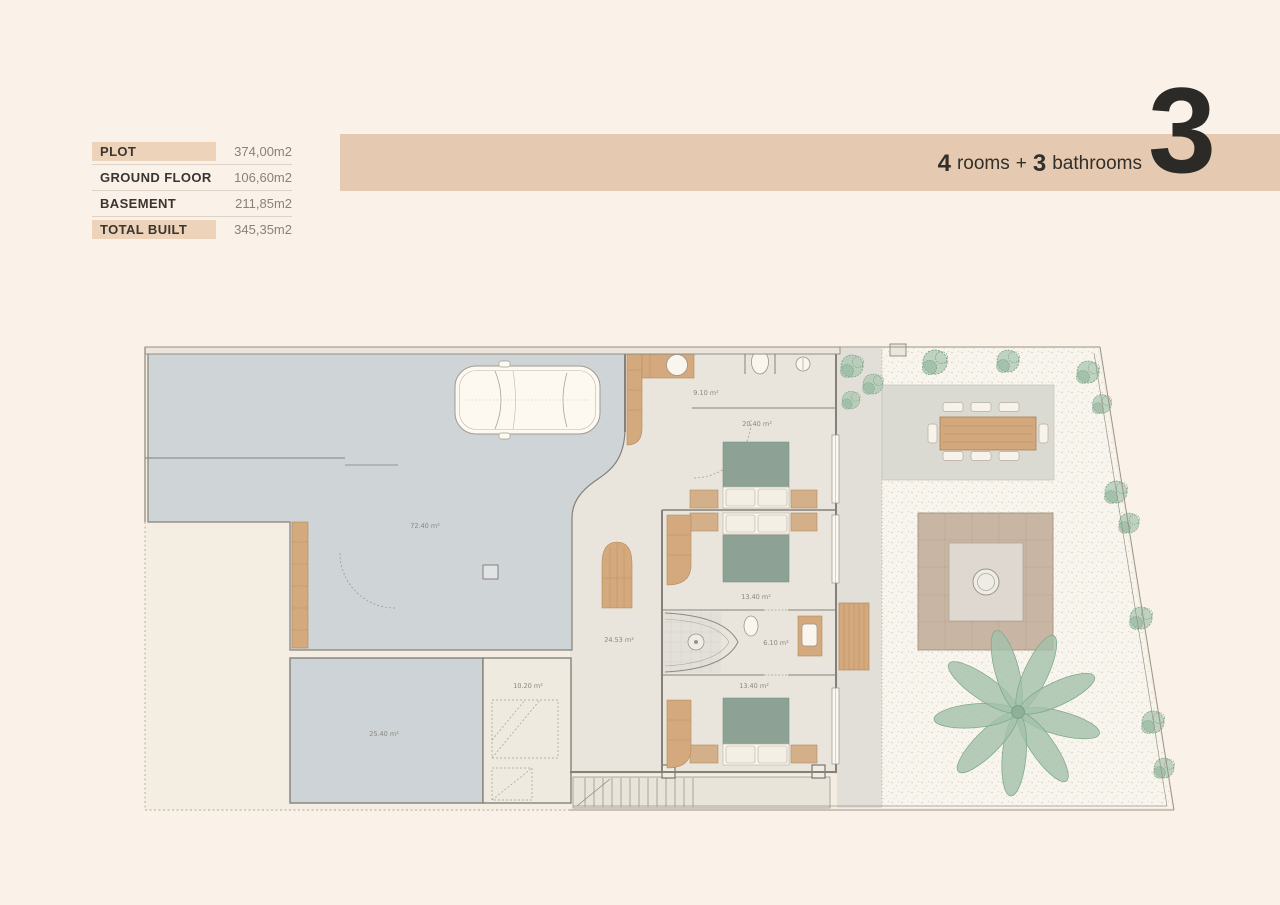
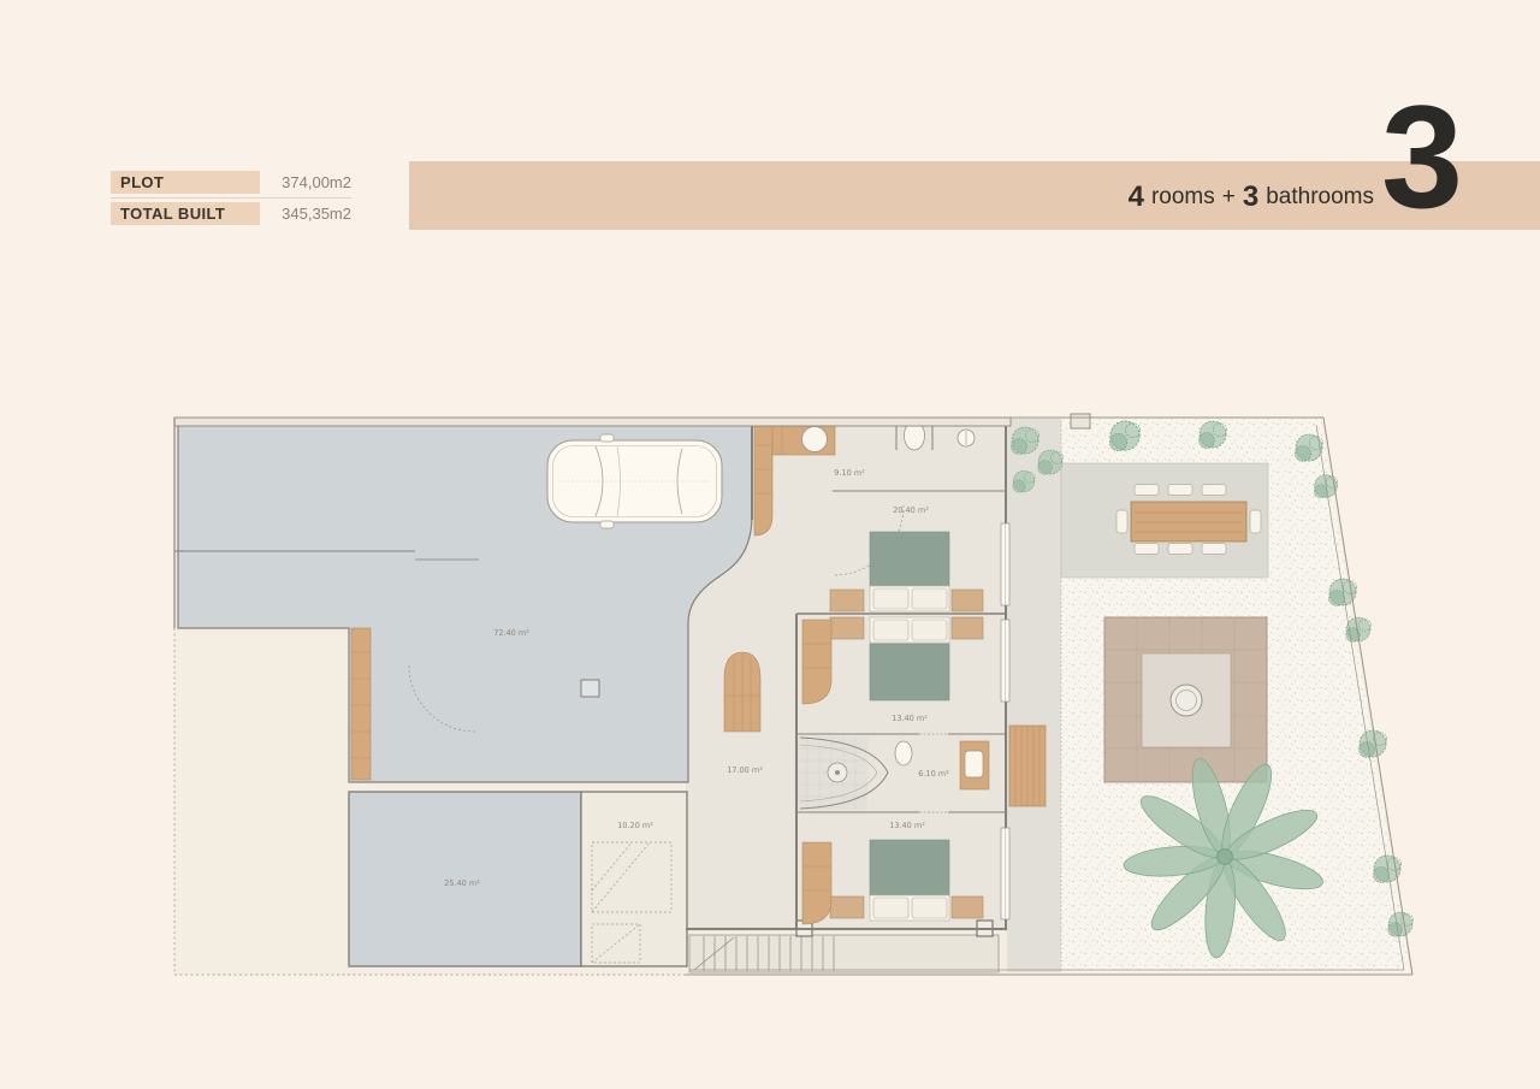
  PLOT
  374,00m2
- GROUND FLOOR
- 106,60m2
- BASEMENT
- 211,85m2
  TOTAL BUILT
  345,35m2
  4
  rooms
  +
  3
  bathrooms
  3
  72.40 m²
  9.10 m²
  20.40 m²
  13.40 m²
  6.10 m²
  13.40 m²
- 24.53 m²
+ 17.00 m²
  10.20 m²
  25.40 m²
